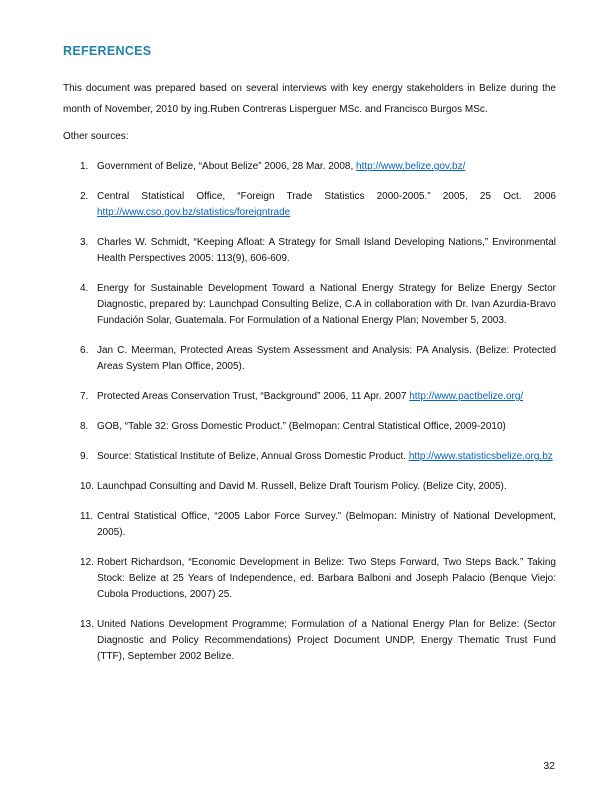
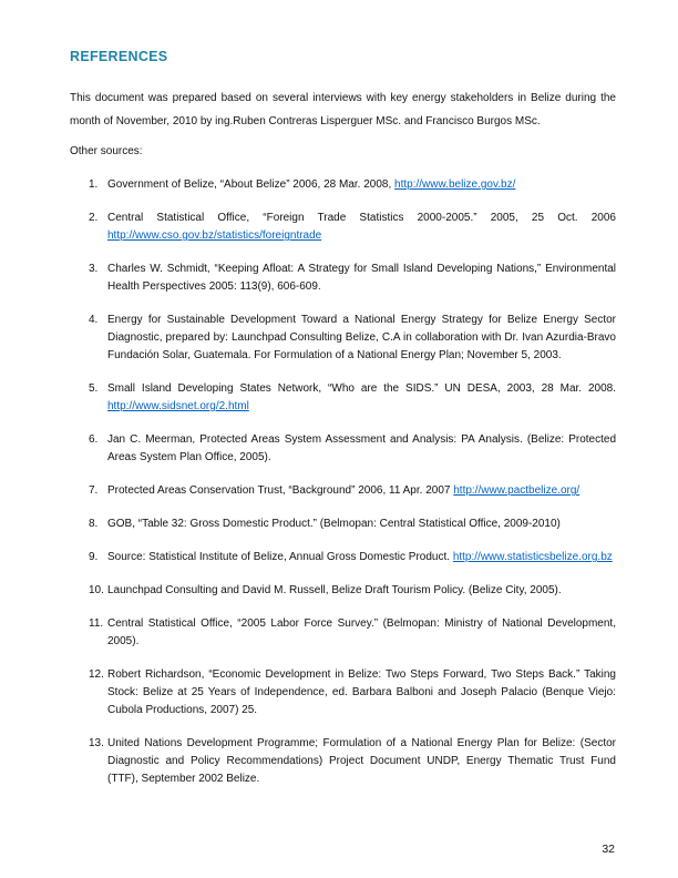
  REFERENCES
  This document was prepared based on several interviews with key energy stakeholders in Belize during the month of November, 2010 by ing.Ruben Contreras Lisperguer MSc. and Francisco Burgos MSc.
  Other sources:
  1.
  Government of Belize, “About Belize” 2006, 28 Mar. 2008, http://www.belize.gov.bz/
  2.
  Central Statistical Office, “Foreign Trade Statistics 2000-2005.” 2005, 25 Oct. 2006 http://www.cso.gov.bz/statistics/foreigntrade
  3.
  Charles W. Schmidt, “Keeping Afloat: A Strategy for Small Island Developing Nations,” Environmental Health Perspectives 2005: 113(9), 606-609.
  4.
  Energy for Sustainable Development Toward a National Energy Strategy for Belize Energy Sector Diagnostic, prepared by: Launchpad Consulting Belize, C.A in collaboration with Dr. Ivan Azurdia-Bravo Fundación Solar, Guatemala. For Formulation of a National Energy Plan; November 5, 2003.
+ 5.
+ Small Island Developing States Network, “Who are the SIDS.” UN DESA, 2003, 28 Mar. 2008. http://www.sidsnet.org/2.html
  6.
  Jan C. Meerman, Protected Areas System Assessment and Analysis: PA Analysis. (Belize: Protected Areas System Plan Office, 2005).
  7.
  Protected Areas Conservation Trust, “Background” 2006, 11 Apr. 2007 http://www.pactbelize.org/
  8.
  GOB, “Table 32: Gross Domestic Product.” (Belmopan: Central Statistical Office, 2009-2010)
  9.
  Source: Statistical Institute of Belize, Annual Gross Domestic Product. http://www.statisticsbelize.org.bz
  10.
  Launchpad Consulting and David M. Russell, Belize Draft Tourism Policy. (Belize City, 2005).
  11.
  Central Statistical Office, “2005 Labor Force Survey.” (Belmopan: Ministry of National Development, 2005).
  12.
  Robert Richardson, “Economic Development in Belize: Two Steps Forward, Two Steps Back.” Taking Stock: Belize at 25 Years of Independence, ed. Barbara Balboni and Joseph Palacio (Benque Viejo: Cubola Productions, 2007) 25.
  13.
  United Nations Development Programme; Formulation of a National Energy Plan for Belize: (Sector Diagnostic and Policy Recommendations) Project Document UNDP, Energy Thematic Trust Fund (TTF), September 2002 Belize.
  32
